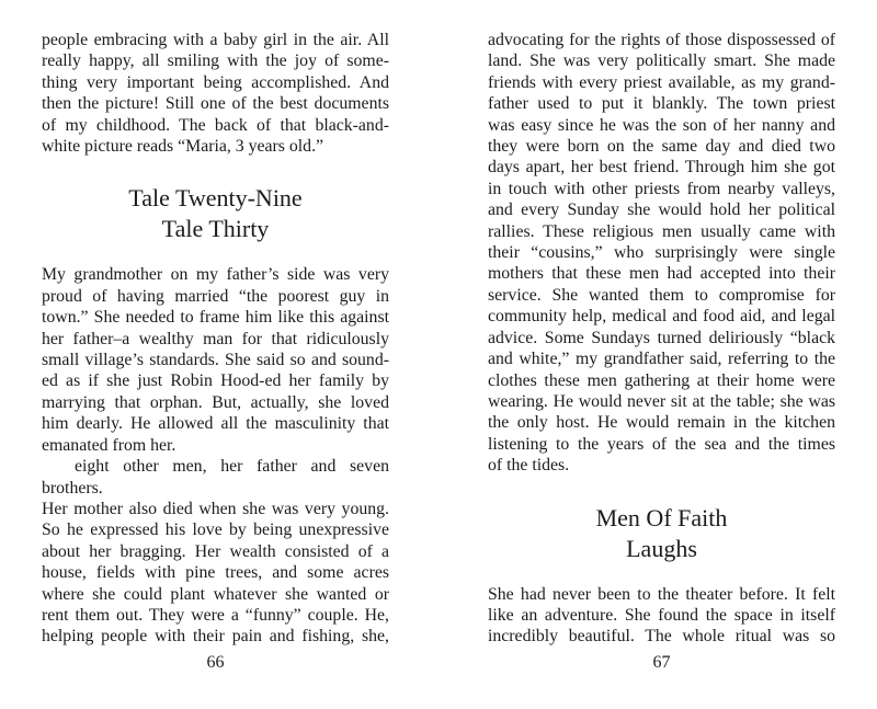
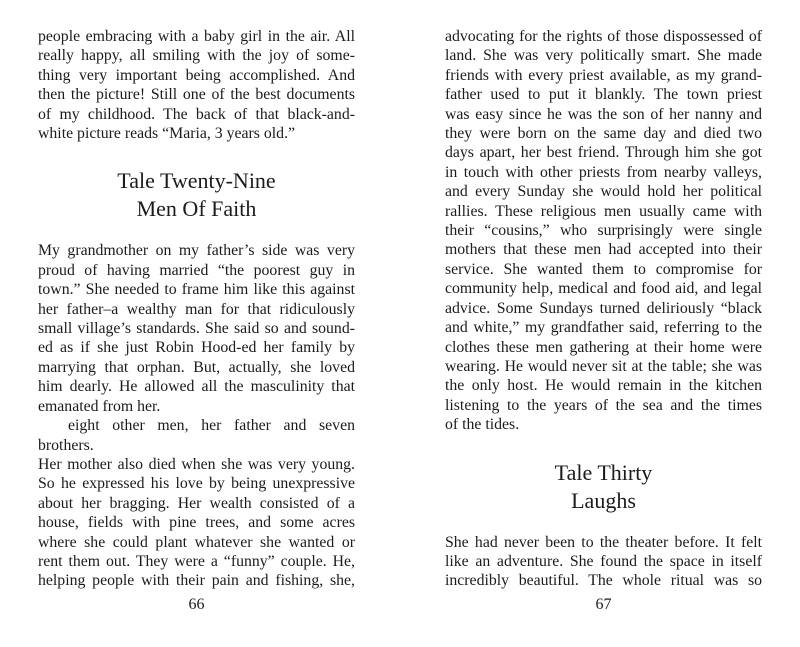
  people embracing with a baby girl in the air. All
  really happy, all smiling with the joy of some-
  thing very important being accomplished. And
  then the picture! Still one of the best documents
  of my childhood. The back of that black-and-
  white picture reads “Maria, 3 years old.”
  Tale Twenty-Nine
- Tale Thirty
+ Men Of Faith
  My grandmother on my father’s side was very
  proud of having married “the poorest guy in
  town.” She needed to frame him like this against
  her father–a wealthy man for that ridiculously
  small village’s standards. She said so and sound-
  ed as if she just Robin Hood-ed her family by
  marrying that orphan. But, actually, she loved
  him dearly. He allowed all the masculinity that
  emanated from her.
  eight other men, her father and seven brothers.
  Her mother also died when she was very young.
  So he expressed his love by being unexpressive
  about her bragging. Her wealth consisted of a
  house, fields with pine trees, and some acres
  where she could plant whatever she wanted or
  rent them out. They were a “funny” couple. He,
  helping people with their pain and fishing, she,
  66
  advocating for the rights of those dispossessed of
  land. She was very politically smart. She made
  friends with every priest available, as my grand-
  father used to put it blankly. The town priest
  was easy since he was the son of her nanny and
  they were born on the same day and died two
  days apart, her best friend. Through him she got
  in touch with other priests from nearby valleys,
  and every Sunday she would hold her political
  rallies. These religious men usually came with
  their “cousins,” who surprisingly were single
  mothers that these men had accepted into their
  service. She wanted them to compromise for
  community help, medical and food aid, and legal
  advice. Some Sundays turned deliriously “black
  and white,” my grandfather said, referring to the
  clothes these men gathering at their home were
  wearing. He would never sit at the table; she was
  the only host. He would remain in the kitchen
  listening to the years of the sea and the times
  of the tides.
- Men Of Faith
+ Tale Thirty
  Laughs
  She had never been to the theater before. It felt
  like an adventure. She found the space in itself
  incredibly beautiful. The whole ritual was so
  67
